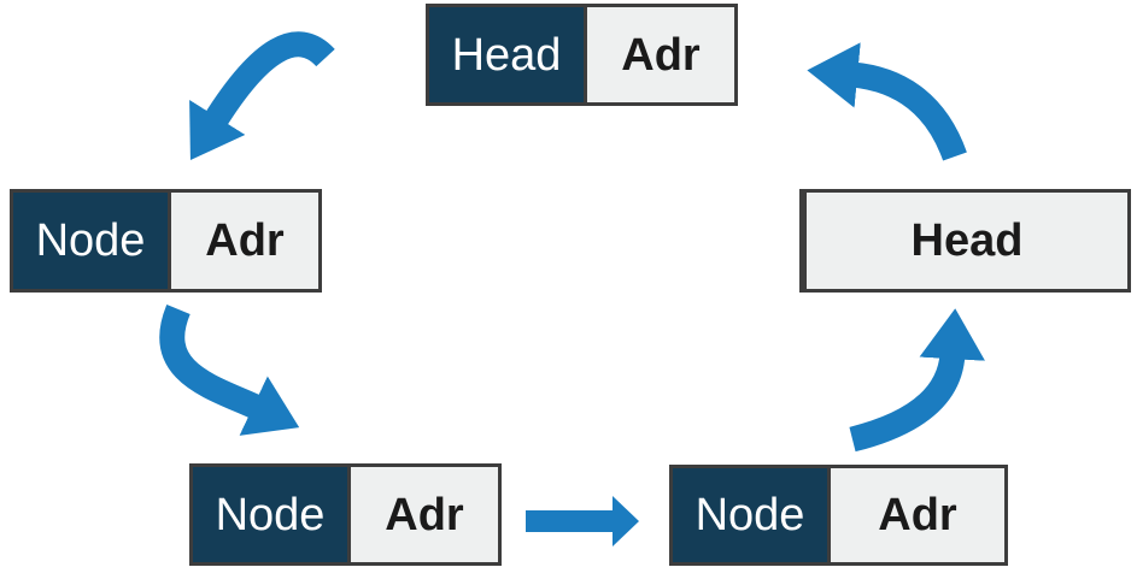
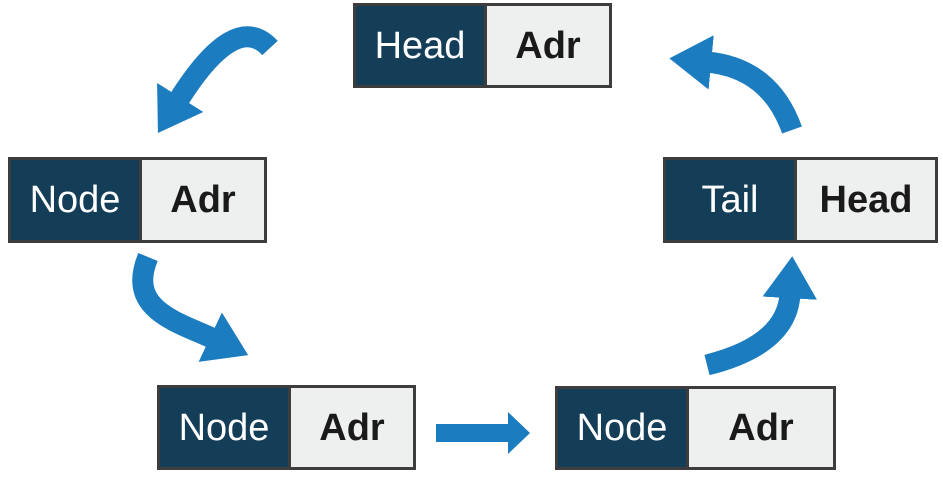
  Head
  Adr
  Node
  Adr
  Node
  Adr
  Node
  Adr
+ Tail
  Head
